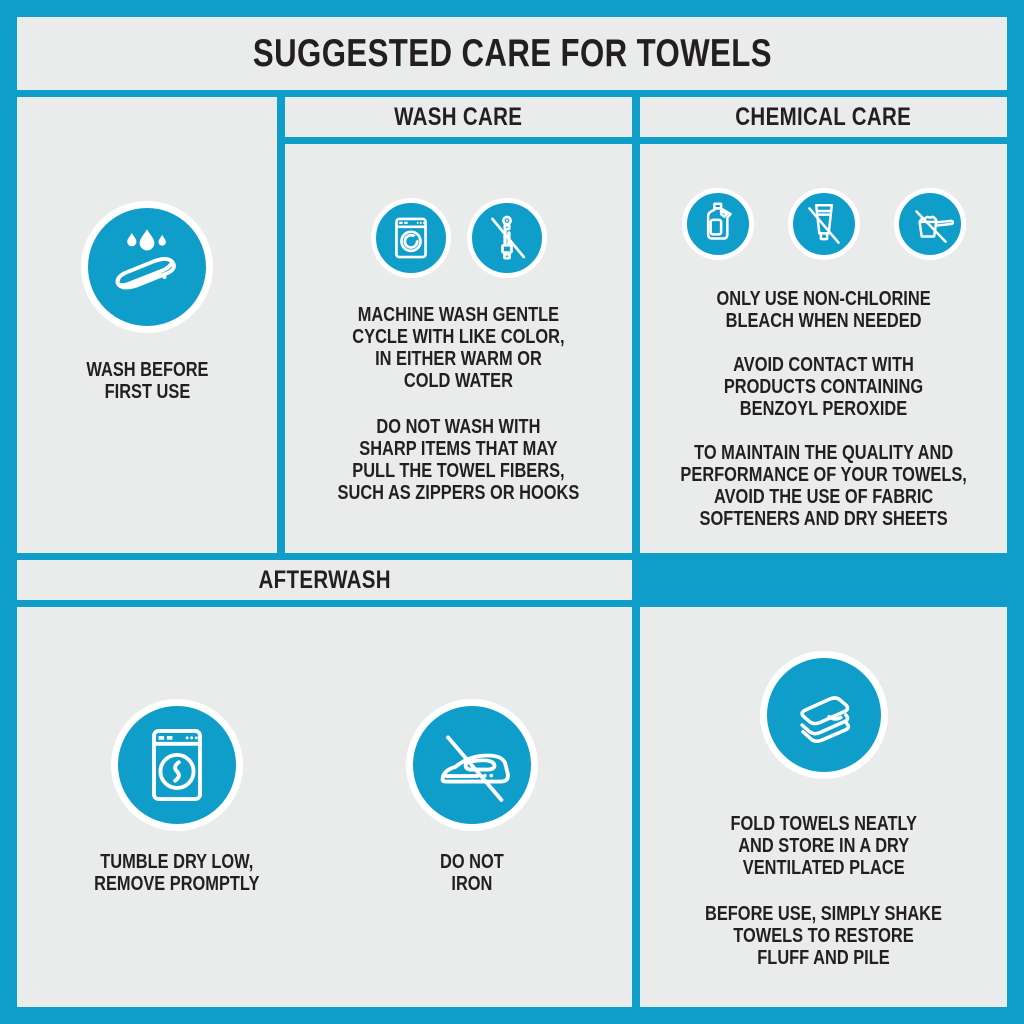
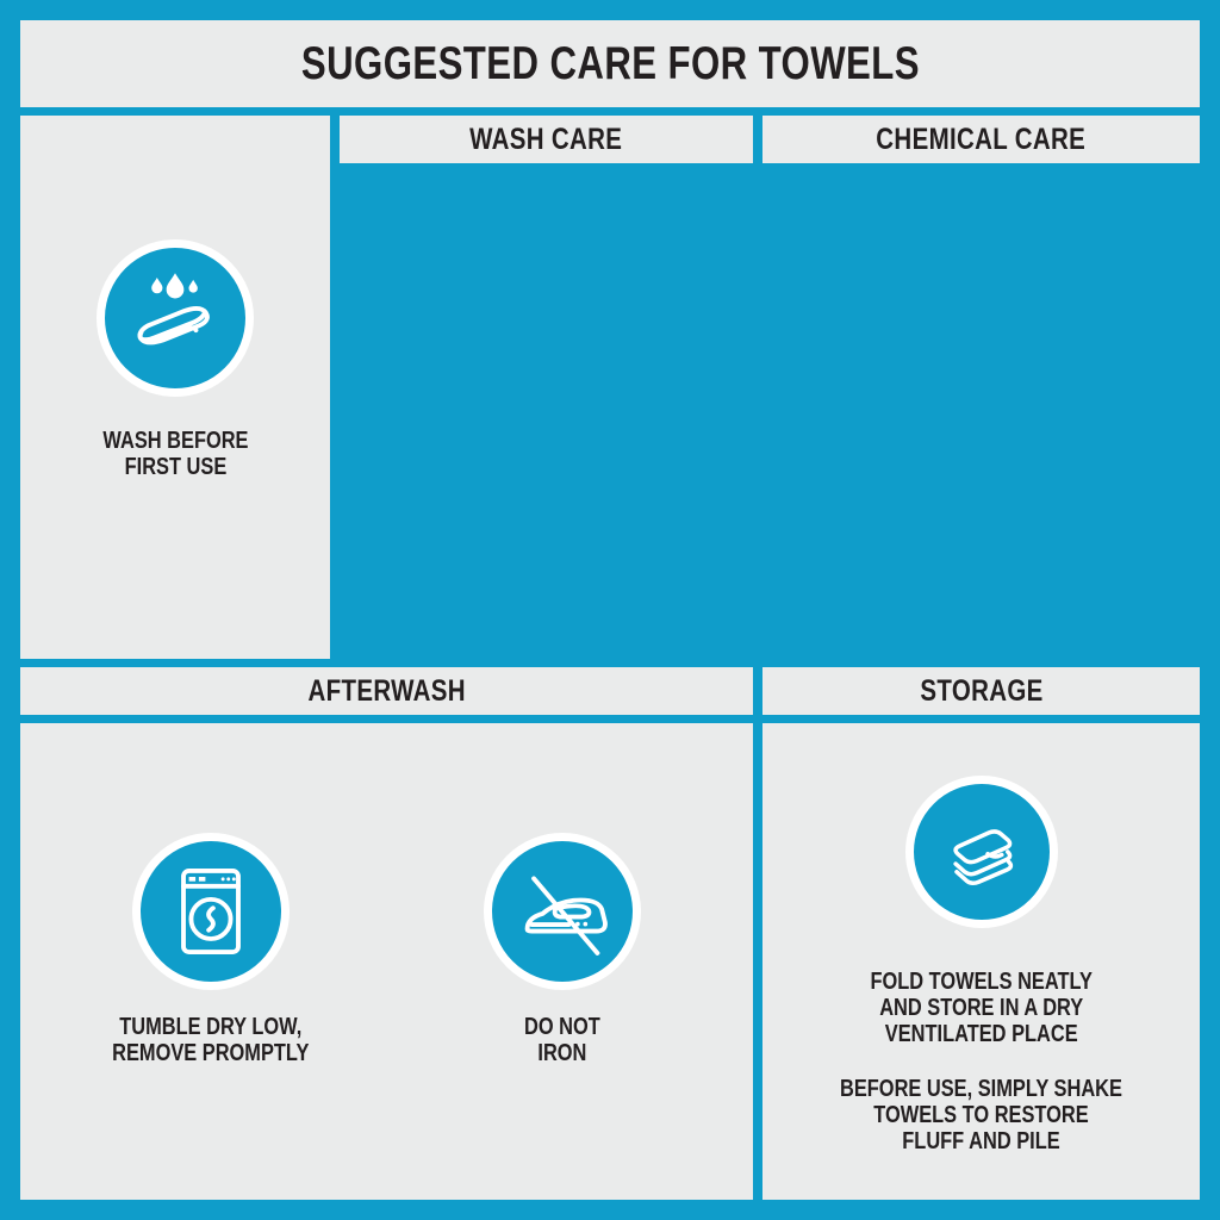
  SUGGESTED CARE FOR TOWELS
  WASH BEFORE
  FIRST USE
  WASH CARE
- MACHINE WASH GENTLE
- CYCLE WITH LIKE COLOR,
- IN EITHER WARM OR
- COLD WATER
- DO NOT WASH WITH
- SHARP ITEMS THAT MAY
- PULL THE TOWEL FIBERS,
- SUCH AS ZIPPERS OR HOOKS
  CHEMICAL CARE
- ONLY USE NON-CHLORINE
- BLEACH WHEN NEEDED
- AVOID CONTACT WITH
- PRODUCTS CONTAINING
- BENZOYL PEROXIDE
- TO MAINTAIN THE QUALITY AND
- PERFORMANCE OF YOUR TOWELS,
- AVOID THE USE OF FABRIC
- SOFTENERS AND DRY SHEETS
  AFTERWASH
  TUMBLE DRY LOW,
  REMOVE PROMPTLY
  DO NOT
  IRON
+ STORAGE
  FOLD TOWELS NEATLY
  AND STORE IN A DRY
  VENTILATED PLACE
  BEFORE USE, SIMPLY SHAKE
  TOWELS TO RESTORE
  FLUFF AND PILE
